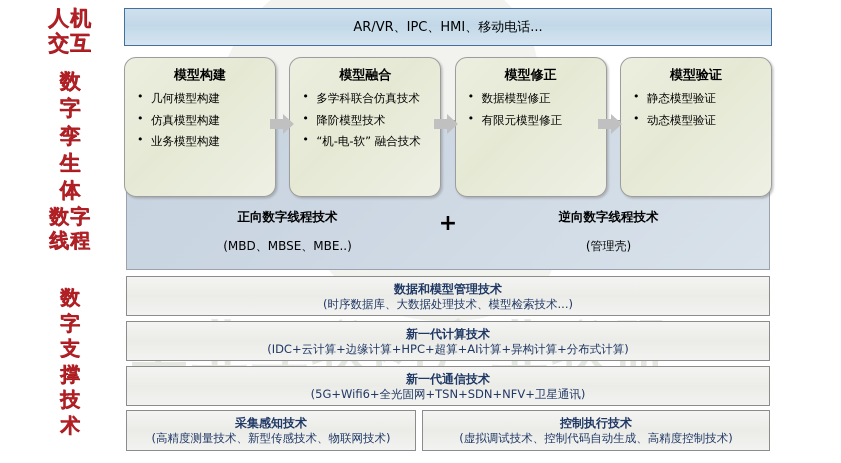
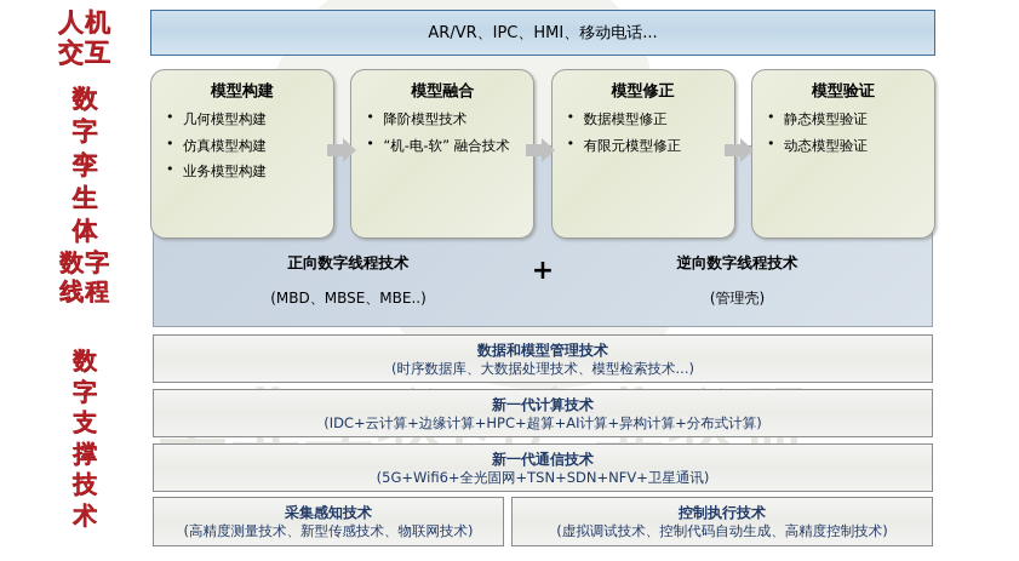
  人机
  交互
  数
  字
  孪
  生
  体
  数字
  线程
  数
  字
  支
  撑
  技
  术
  AR/VR、IPC、HMI、移动电话...
  正向数字线程技术
  (MBD、MBSE、MBE..)
  逆向数字线程技术
  (管理壳)
  +
  模型构建
  几何模型构建
  仿真模型构建
  业务模型构建
  模型融合
- 多学科联合仿真技术
  降阶模型技术
  “机-电-软” 融合技术
  模型修正
  数据模型修正
  有限元模型修正
  模型验证
  静态模型验证
  动态模型验证
  数据和模型管理技术
  (时序数据库、大数据处理技术、模型检索技术...)
  新一代计算技术
  (IDC+云计算+边缘计算+HPC+超算+AI计算+异构计算+分布式计算)
  新一代通信技术
  (5G+Wifi6+全光固网+TSN+SDN+NFV+卫星通讯)
  采集感知技术
  (高精度测量技术、新型传感技术、物联网技术)
  控制执行技术
  (虚拟调试技术、控制代码自动生成、高精度控制技术)
